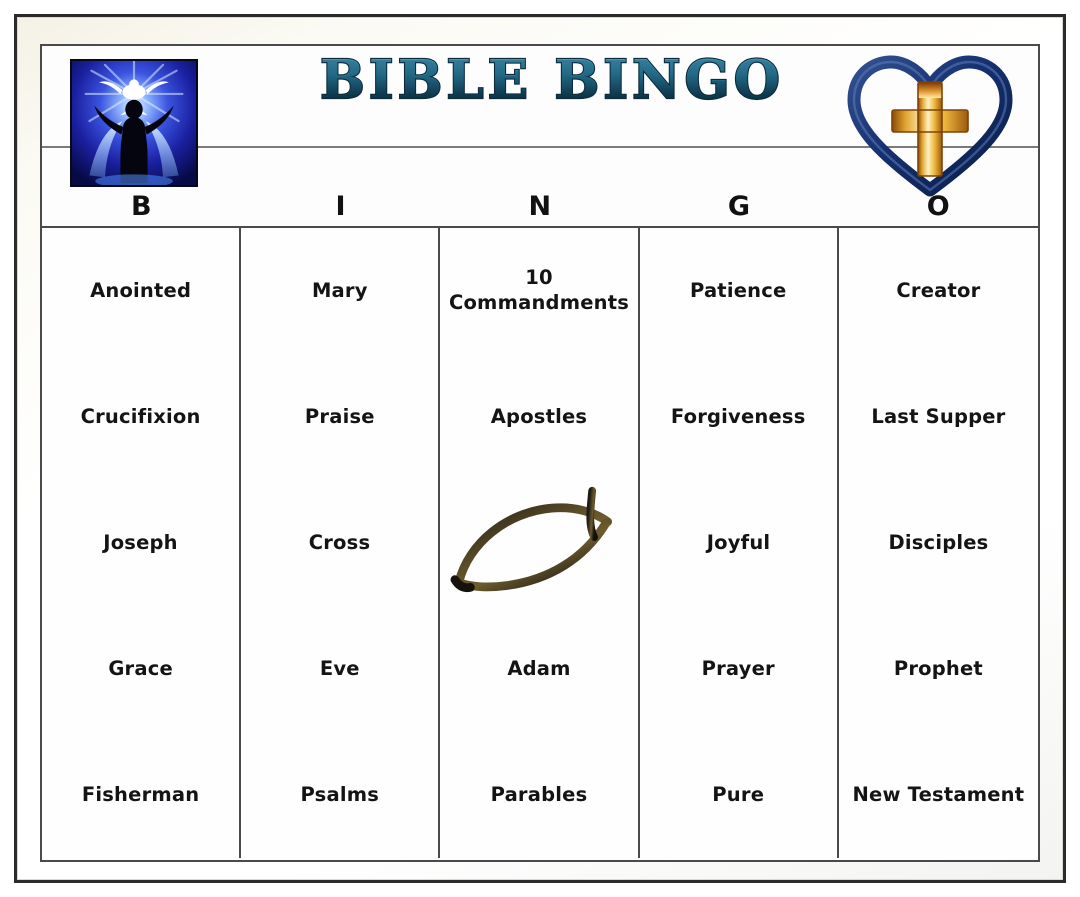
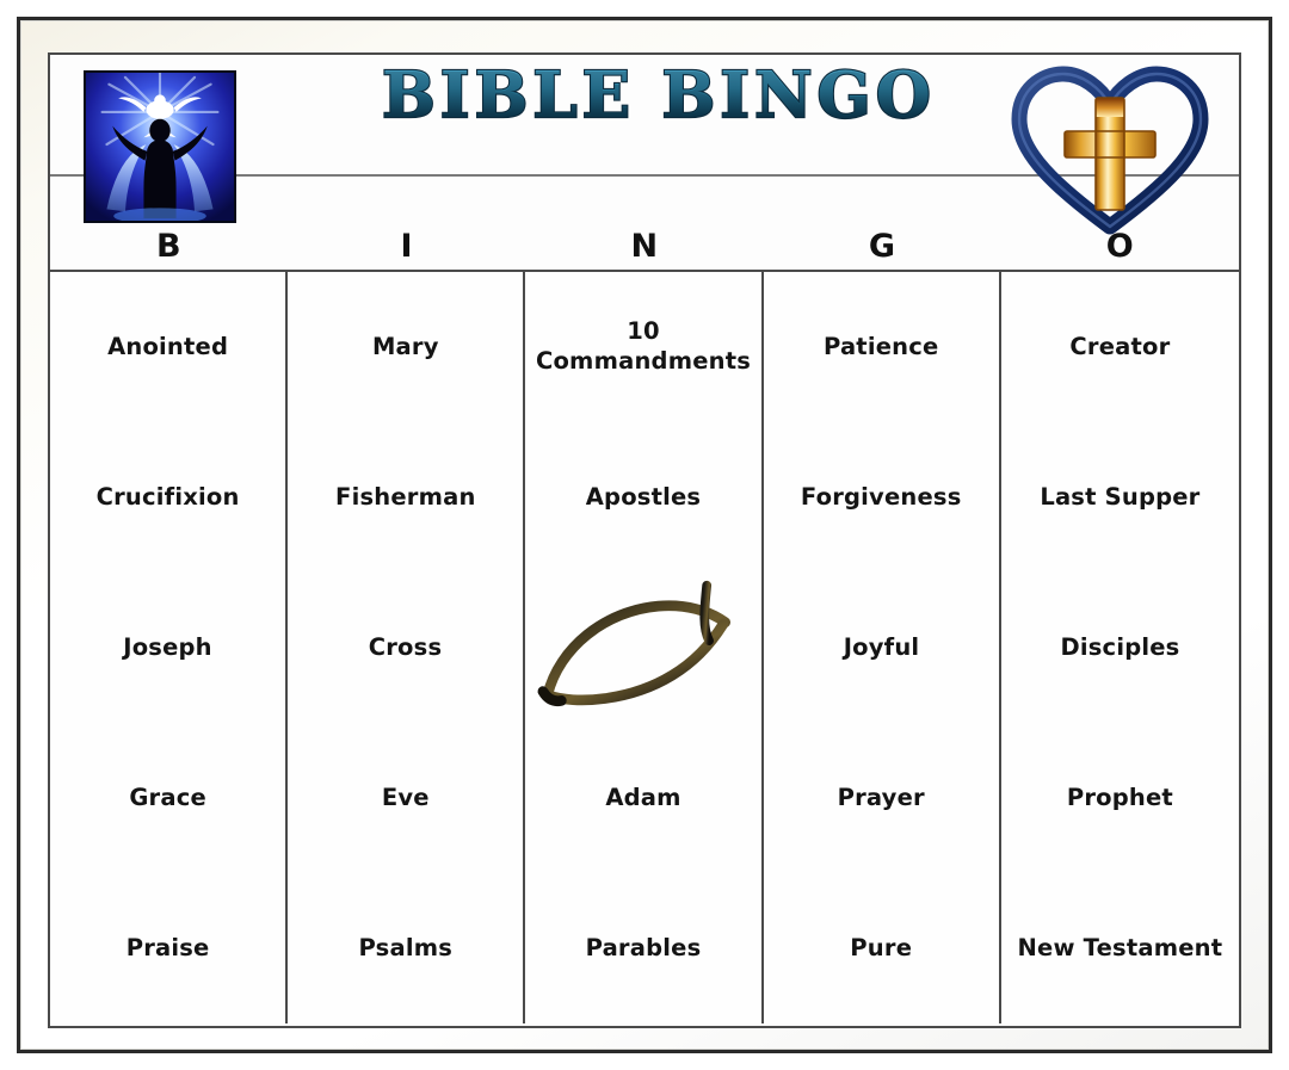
  BIBLE BINGO
  B
  I
  N
  G
  O
  Anointed
  Mary
  10
  Commandments
  Patience
  Creator
  Crucifixion
- Praise
+ Fisherman
  Apostles
  Forgiveness
  Last Supper
  Joseph
  Cross
  Joyful
  Disciples
  Grace
  Eve
  Adam
  Prayer
  Prophet
- Fisherman
+ Praise
  Psalms
  Parables
  Pure
  New Testament
